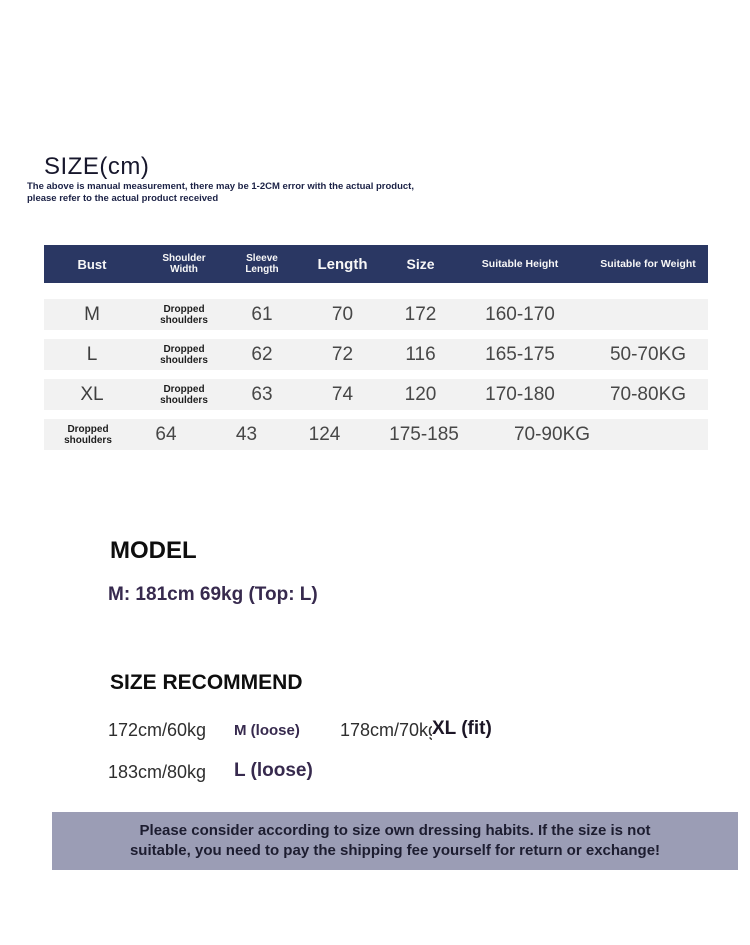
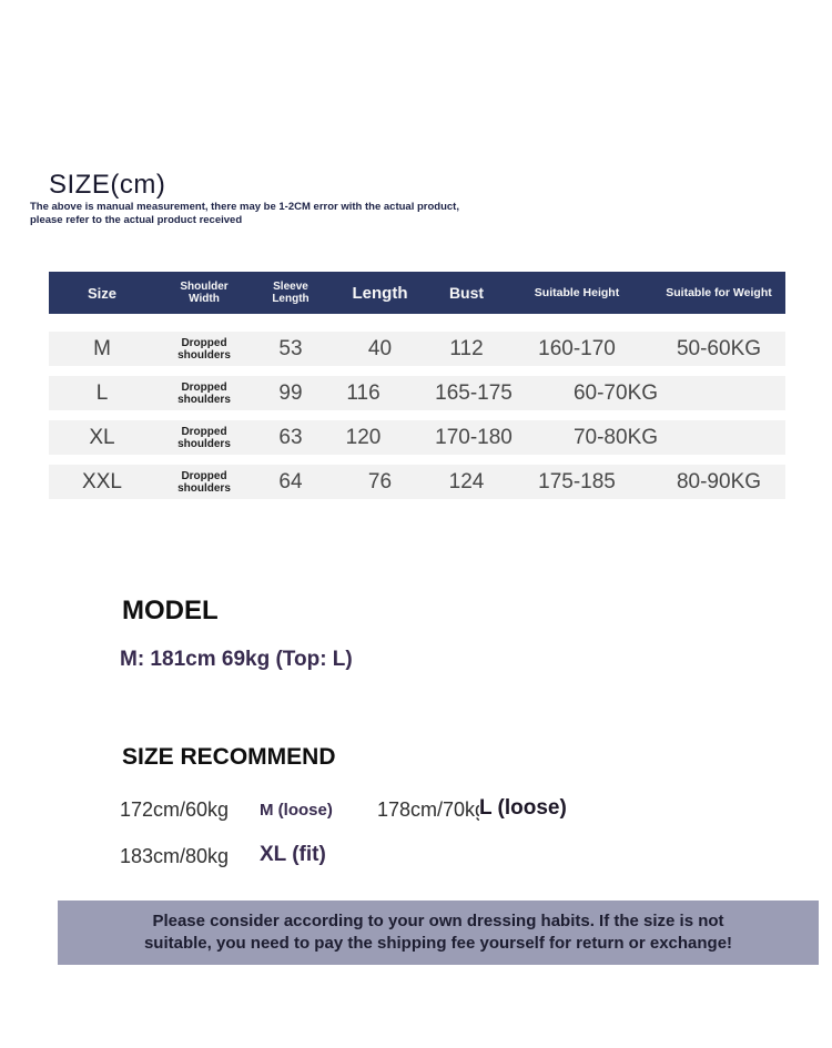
  SIZE(cm)
  The above is manual measurement, there may be 1-2CM error with the actual product,
  please refer to the actual product received
- Bust
+ Size
  Shoulder Width
  Sleeve Length
  Length
- Size
+ Bust
  Suitable Height
  Suitable for Weight
  M
  Dropped shoulders
- 61
+ 53
- 70
+ 40
- 172
+ 112
  160-170
+ 50-60KG
  L
  Dropped shoulders
- 62
+ 99
- 72
  116
  165-175
- 50-70KG
+ 60-70KG
  XL
  Dropped shoulders
  63
- 74
  120
  170-180
  70-80KG
+ XXL
  Dropped shoulders
  64
- 43
+ 76
  124
  175-185
- 70-90KG
+ 80-90KG
  MODEL
  M: 181cm 69kg (Top: L)
  SIZE RECOMMEND
  172cm/60kg
  M (loose)
  178cm/70k
- XL (fit)
+ L (loose)
  183cm/80kg
- L (loose)
+ XL (fit)
- Please consider according to size own dressing habits. If the size is not suitable, you need to pay the shipping fee yourself for return or exchange!
+ Please consider according to your own dressing habits. If the size is not suitable, you need to pay the shipping fee yourself for return or exchange!
